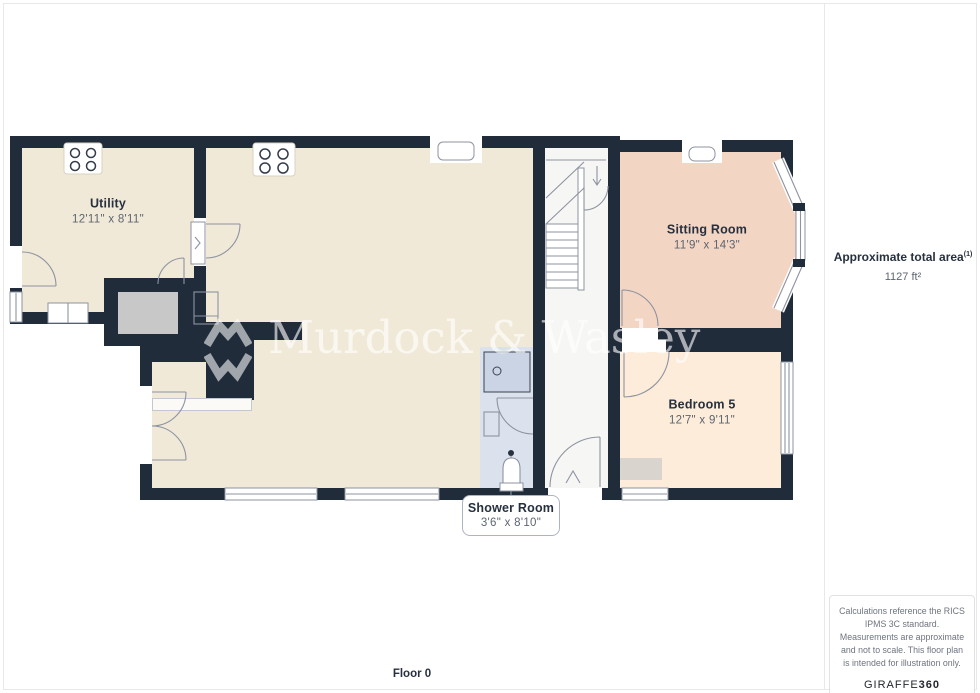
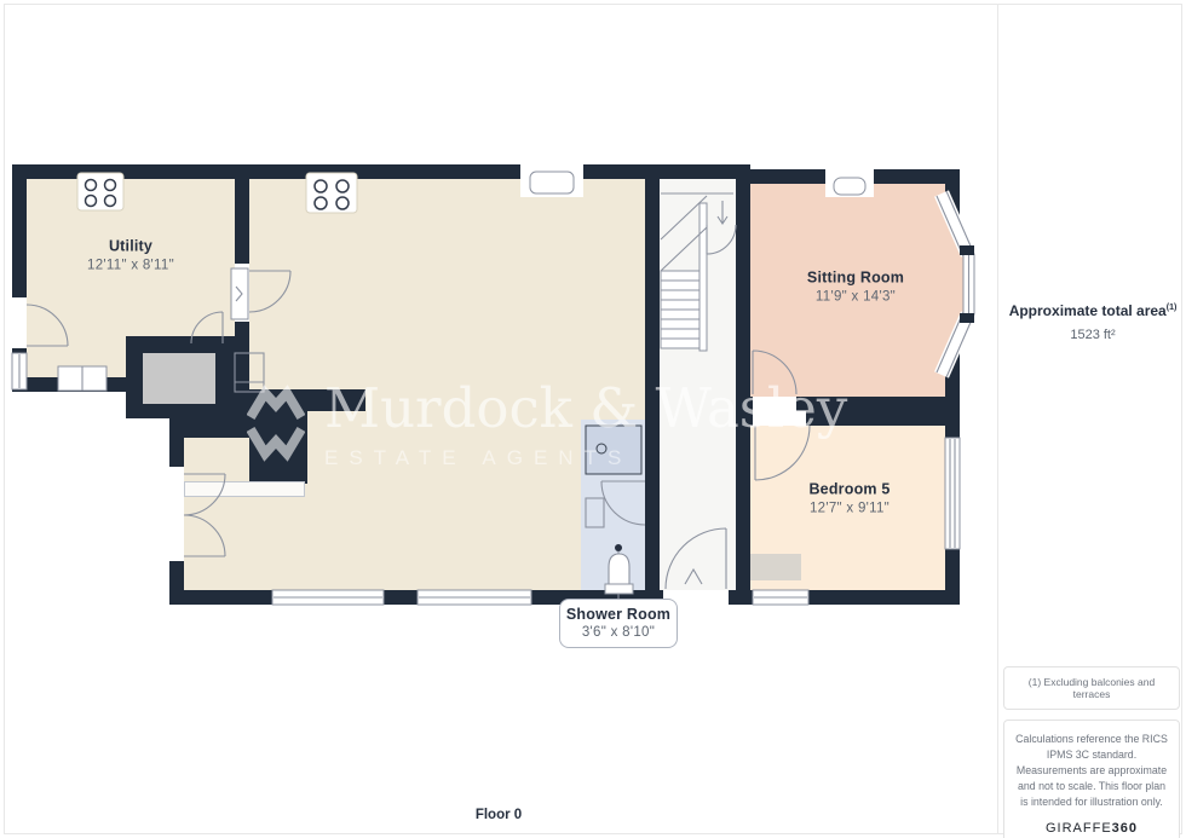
  Murdock & Wasley
+ ESTATE AGENTS
  Utility
  12'11" x 8'11"
  Sitting Room
  11'9" x 14'3"
  Bedroom 5
  12'7" x 9'11"
  Shower Room
  3'6" x 8'10"
  Approximate total area
- 1127 ft²
+ 1523 ft²
+ (1) Excluding balconies and terraces
  Calculations reference the RICS IPMS 3C standard. Measurements are approximate and not to scale. This floor plan is intended for illustration only.
  GIRAFFE360
  Floor 0
